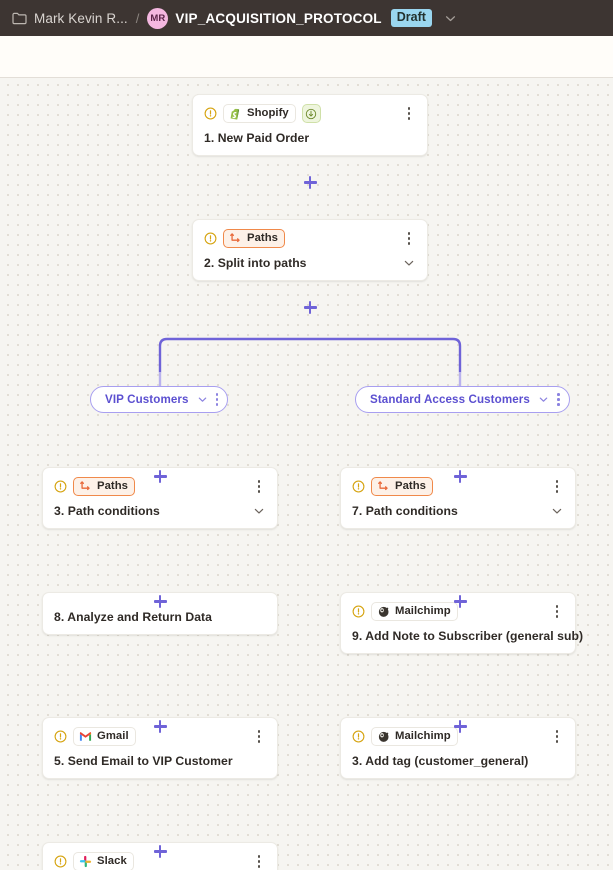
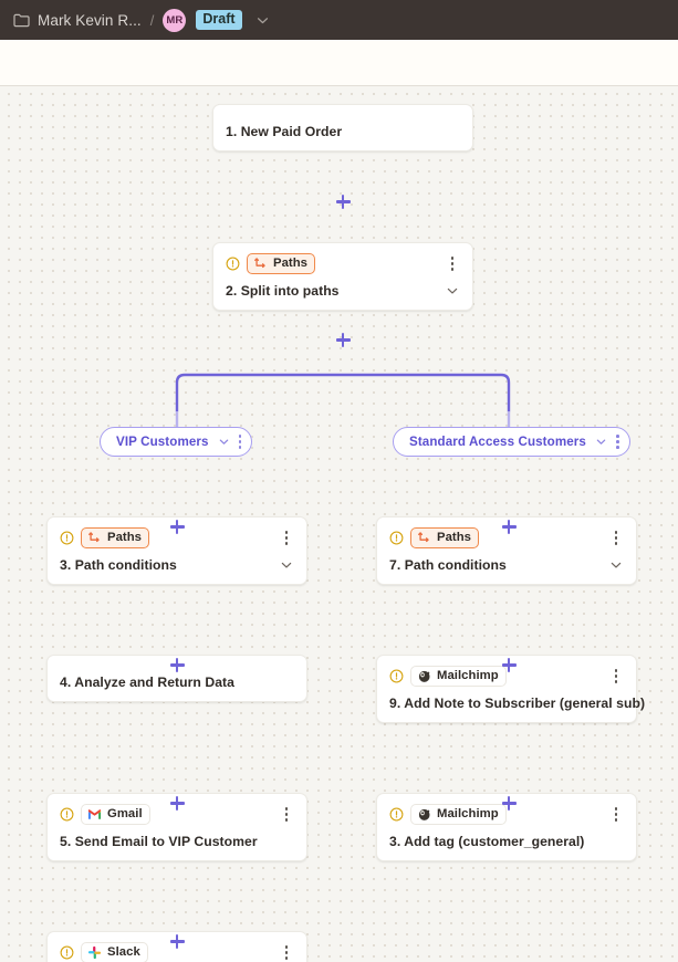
  Mark Kevin R...
  /
  MR
- VIP_ACQUISITION_PROTOCOL
  Draft
- Shopify
  1. New Paid Order
  Paths
  2. Split into paths
  VIP Customers
  Standard Access Customers
  Paths
  3. Path conditions
- 8. Analyze and Return Data
+ 4. Analyze and Return Data
  Gmail
  5. Send Email to VIP Customer
  Slack
  Paths
  7. Path conditions
  Mailchimp
  9. Add Note to Subscriber (general sub)
  Mailchimp
  3. Add tag (customer_general)
